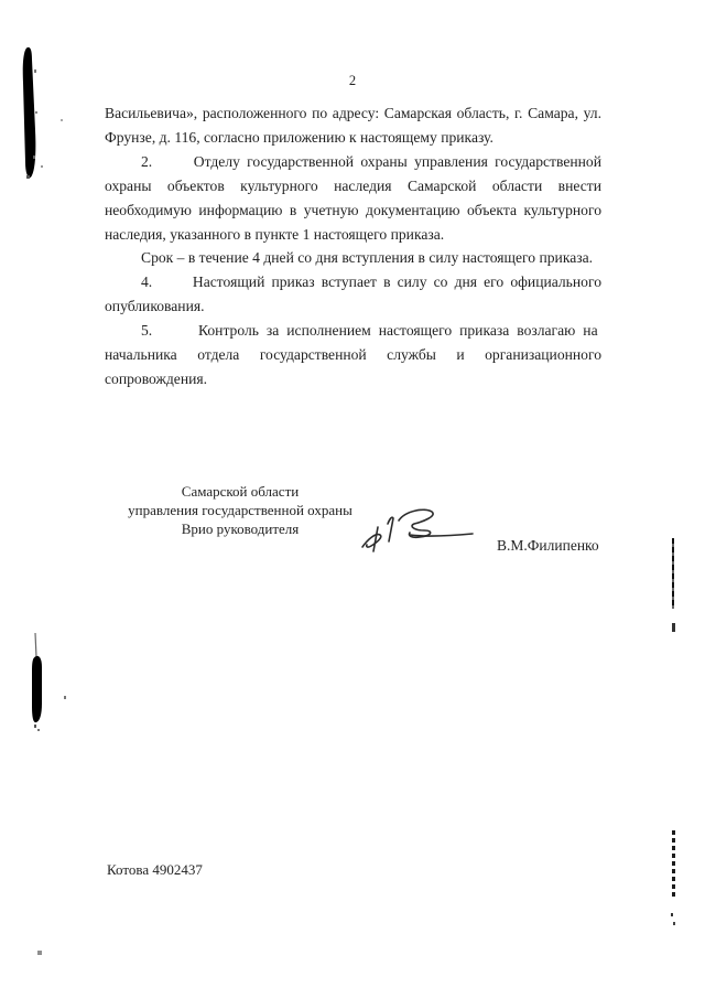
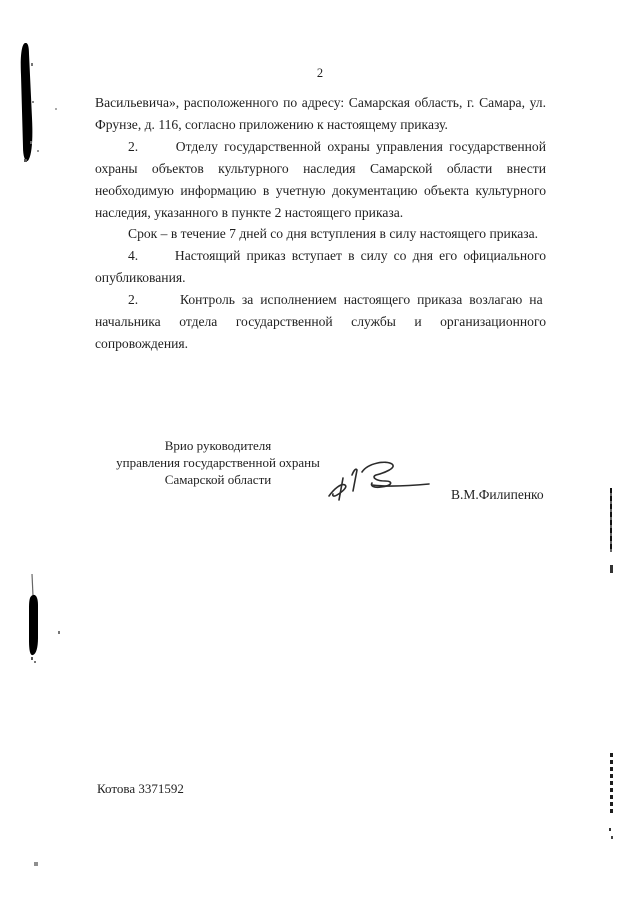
  2
  Васильевича», расположенного по адресу: Самарская область, г. Самара, ул. Фрунзе, д. 116, согласно приложению к настоящему приказу.
- 2. Отделу государственной охраны управления государственной охраны объектов культурного наследия Самарской области внести необходимую информацию в учетную документацию объекта культурного наследия, указанного в пункте 1 настоящего приказа.
+ 2. Отделу государственной охраны управления государственной охраны объектов культурного наследия Самарской области внести необходимую информацию в учетную документацию объекта культурного наследия, указанного в пункте 2 настоящего приказа.
- Срок – в течение 4 дней со дня вступления в силу настоящего приказа.
+ Срок – в течение 7 дней со дня вступления в силу настоящего приказа.
  4. Настоящий приказ вступает в силу со дня его официального опубликования.
- 5. Контроль за исполнением настоящего приказа возлагаю на начальника отдела государственной службы и организационного сопровождения.
+ 2. Контроль за исполнением настоящего приказа возлагаю на начальника отдела государственной службы и организационного сопровождения.
- Самарской области
+ Врио руководителя
  управления государственной охраны
- Врио руководителя
+ Самарской области
  В.М.Филипенко
- Котова 4902437
+ Котова 3371592
